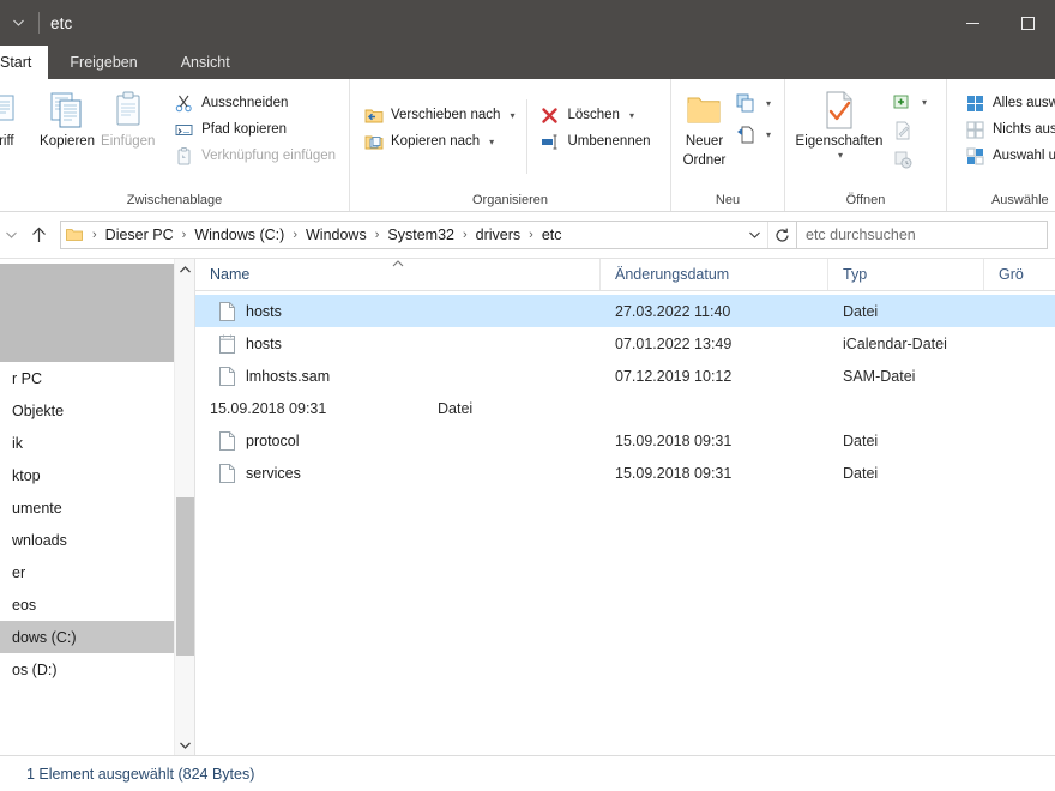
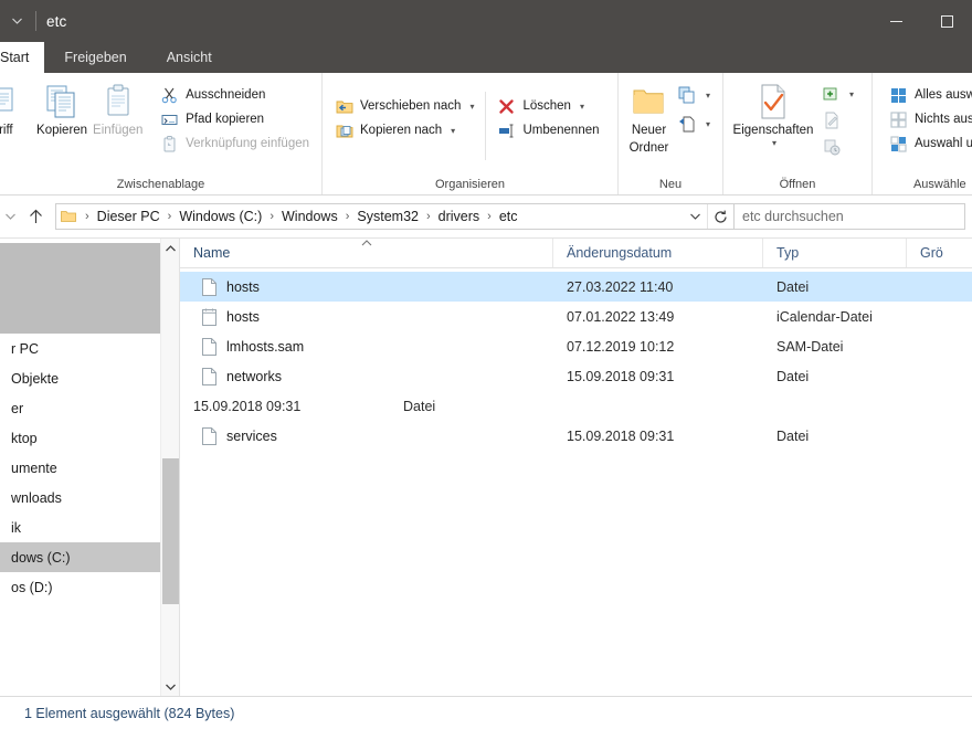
  etc
  Start
  Freigeben
  Ansicht
  riff
  Kopieren
  Einfügen
  Ausschneiden
  Pfad kopieren
  Verknüpfung einfügen
  Zwischenablage
  Verschieben nach
  ▾
  Kopieren nach
  ▾
  Löschen
  ▾
  Umbenennen
  Organisieren
  Neuer
  Ordner
  ▾
  ▾
  Neu
  Eigenschaften
  ▾
  ▾
  Öffnen
  Alles ausw
  Nichts aus
  Auswahl u
  Auswähle
  ›
  Dieser PC
  ›
  Windows (C:)
  ›
  Windows
  ›
  System32
  ›
  drivers
  ›
  etc
  etc durchsuchen
  r PC
  Objekte
- ik
+ er
  ktop
  umente
  wnloads
- er
+ ik
- eos
  dows (C:)
  os (D:)
  Name
  Änderungsdatum
  Typ
  Grö
  hosts
  27.03.2022 11:40
  Datei
  hosts
  07.01.2022 13:49
  iCalendar-Datei
  lmhosts.sam
  07.12.2019 10:12
  SAM-Datei
+ networks
  15.09.2018 09:31
  Datei
- protocol
  15.09.2018 09:31
  Datei
  services
  15.09.2018 09:31
  Datei
  1 Element ausgewählt (824 Bytes)
